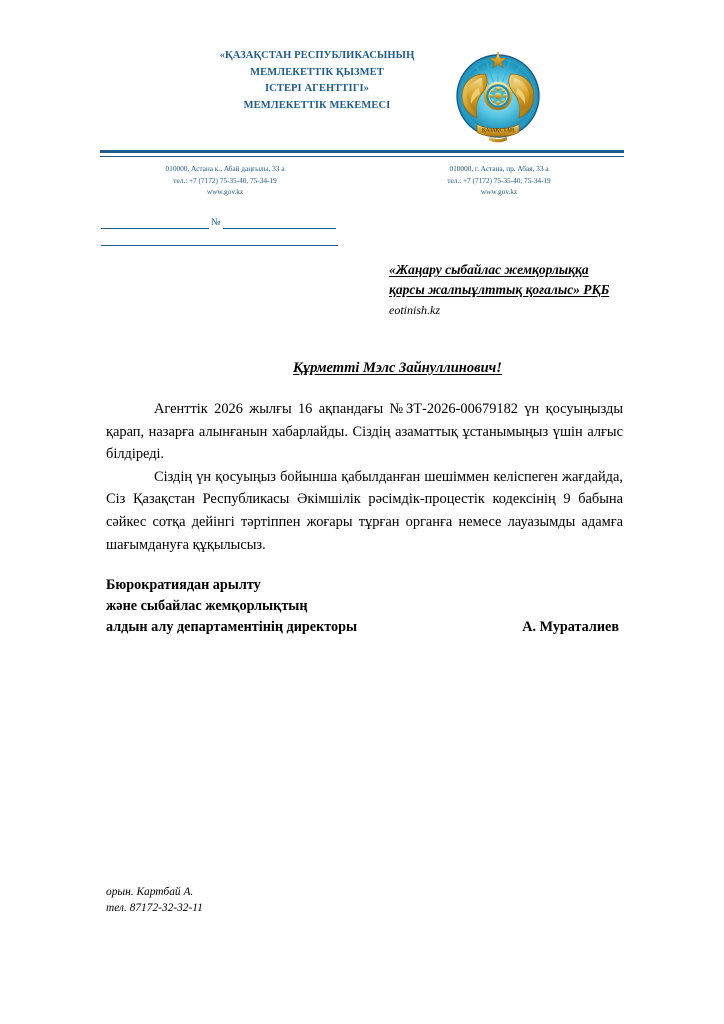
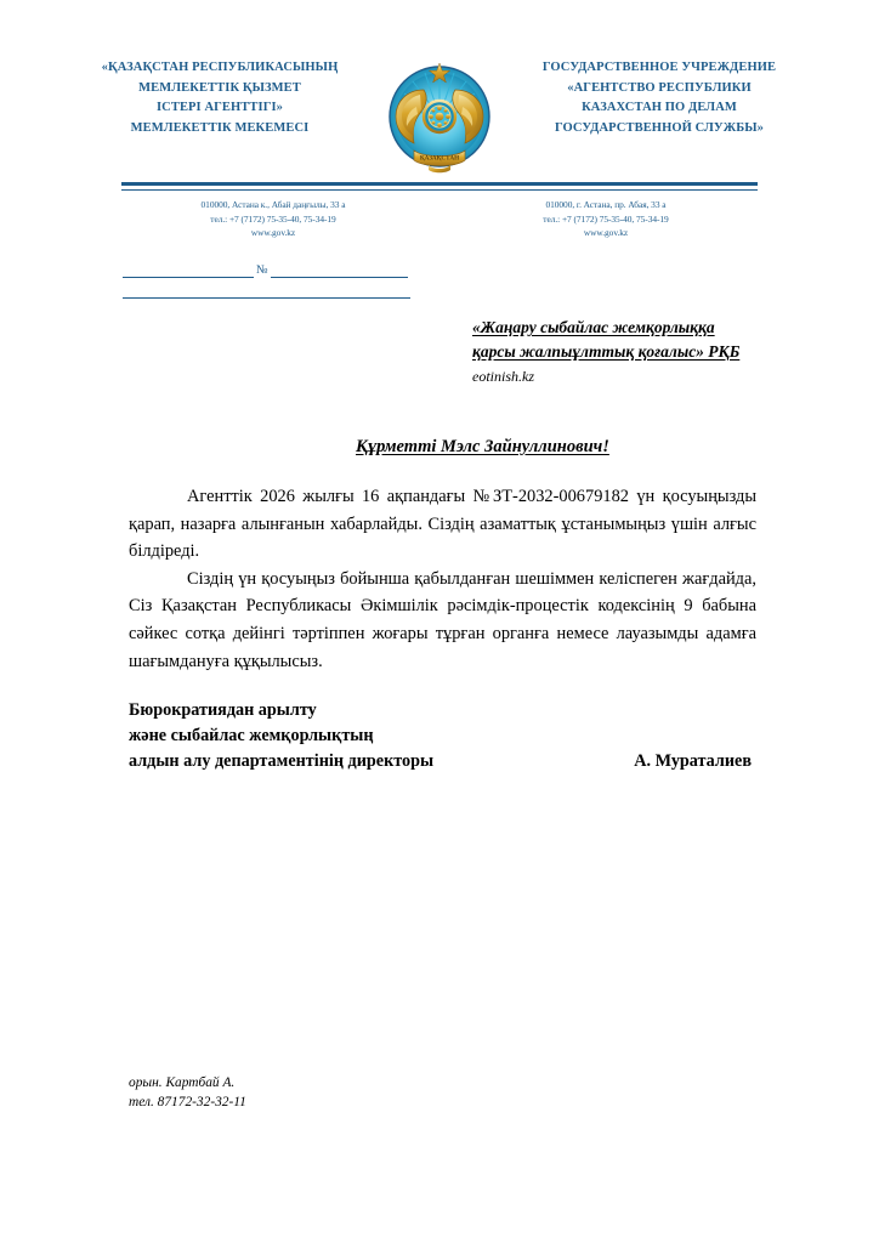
  «ҚАЗАҚСТАН РЕСПУБЛИКАСЫНЫҢ
  МЕМЛЕКЕТТІК ҚЫЗМЕТ
  ІСТЕРІ АГЕНТТІГІ»
  МЕМЛЕКЕТТІК МЕКЕМЕСІ
+ ГОСУДАРСТВЕННОЕ УЧРЕЖДЕНИЕ
+ «АГЕНТСТВО РЕСПУБЛИКИ
+ КАЗАХСТАН ПО ДЕЛАМ
+ ГОСУДАРСТВЕННОЙ СЛУЖБЫ»
  010000, Астана к., Абай даңғылы, 33 а
  тел.: +7 (7172) 75-35-40, 75-34-19
  www.gov.kz
  010000, г. Астана, пр. Абая, 33 а
  тел.: +7 (7172) 75-35-40, 75-34-19
  www.gov.kz
  №
  «Жаңару сыбайлас жемқорлыққа
  қарсы жалпыұлттық қоғалыс» РҚБ
  eotinish.kz
  Құрметті Мэлс Зайнуллинович!
- Агенттік 2026 жылғы 16 ақпандағы №ЗТ-2026-00679182 үн қосуыңызды қарап, назарға алынғанын хабарлайды. Сіздің азаматтық ұстанымыңыз үшін алғыс білдіреді.
+ Агенттік 2026 жылғы 16 ақпандағы №ЗТ-2032-00679182 үн қосуыңызды қарап, назарға алынғанын хабарлайды. Сіздің азаматтық ұстанымыңыз үшін алғыс білдіреді.
  Сіздің үн қосуыңыз бойынша қабылданған шешіммен келіспеген жағдайда, Сіз Қазақстан Республикасы Әкімшілік рәсімдік-процестік кодексінің 9 бабына сәйкес сотқа дейінгі тәртіппен жоғары тұрған органға немесе лауазымды адамға шағымдануға құқылысыз.
  Бюрократиядан арылту
  және сыбайлас жемқорлықтың
  алдын алу департаментінің директоры
  А. Мураталиев
  орын. Картбай А.
  тел. 87172-32-32-11
